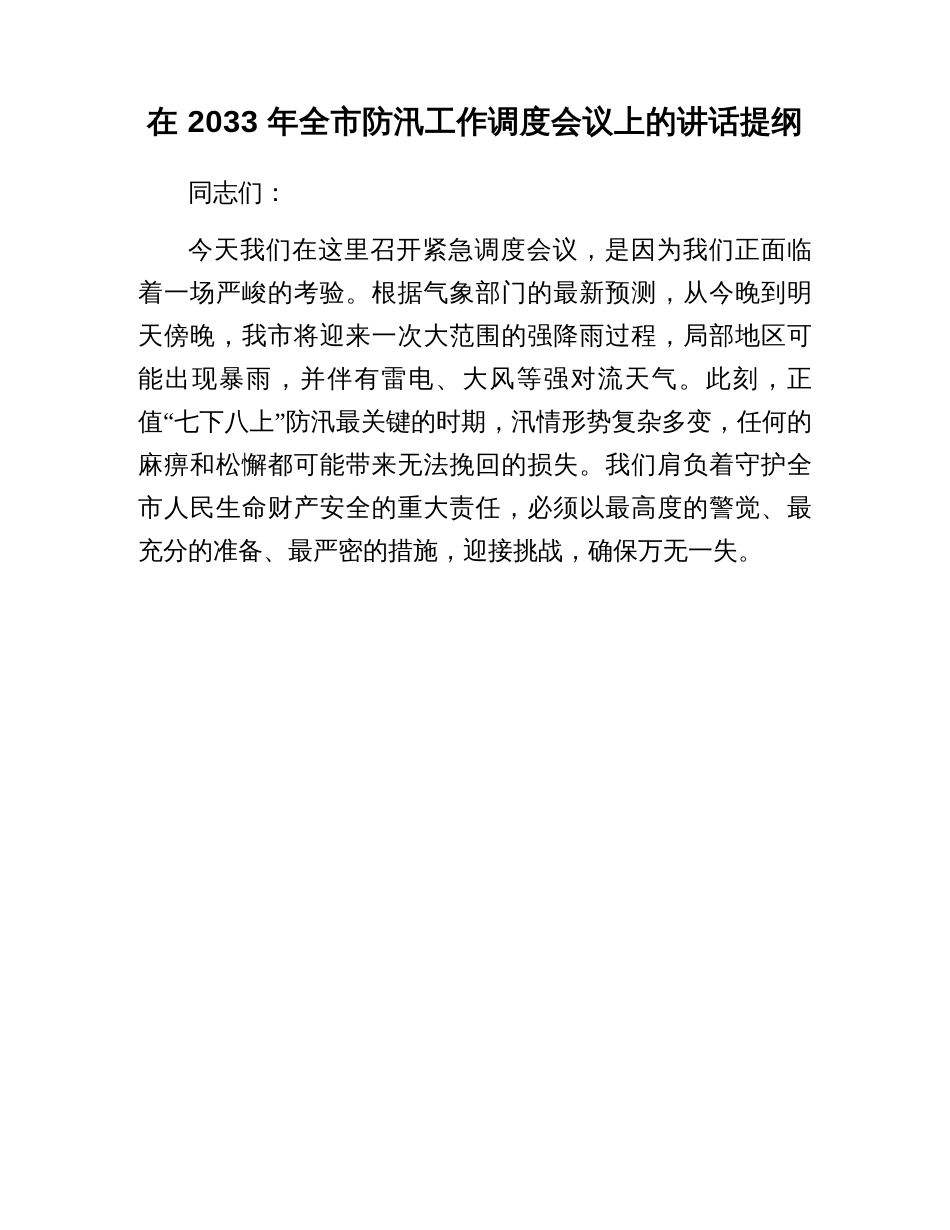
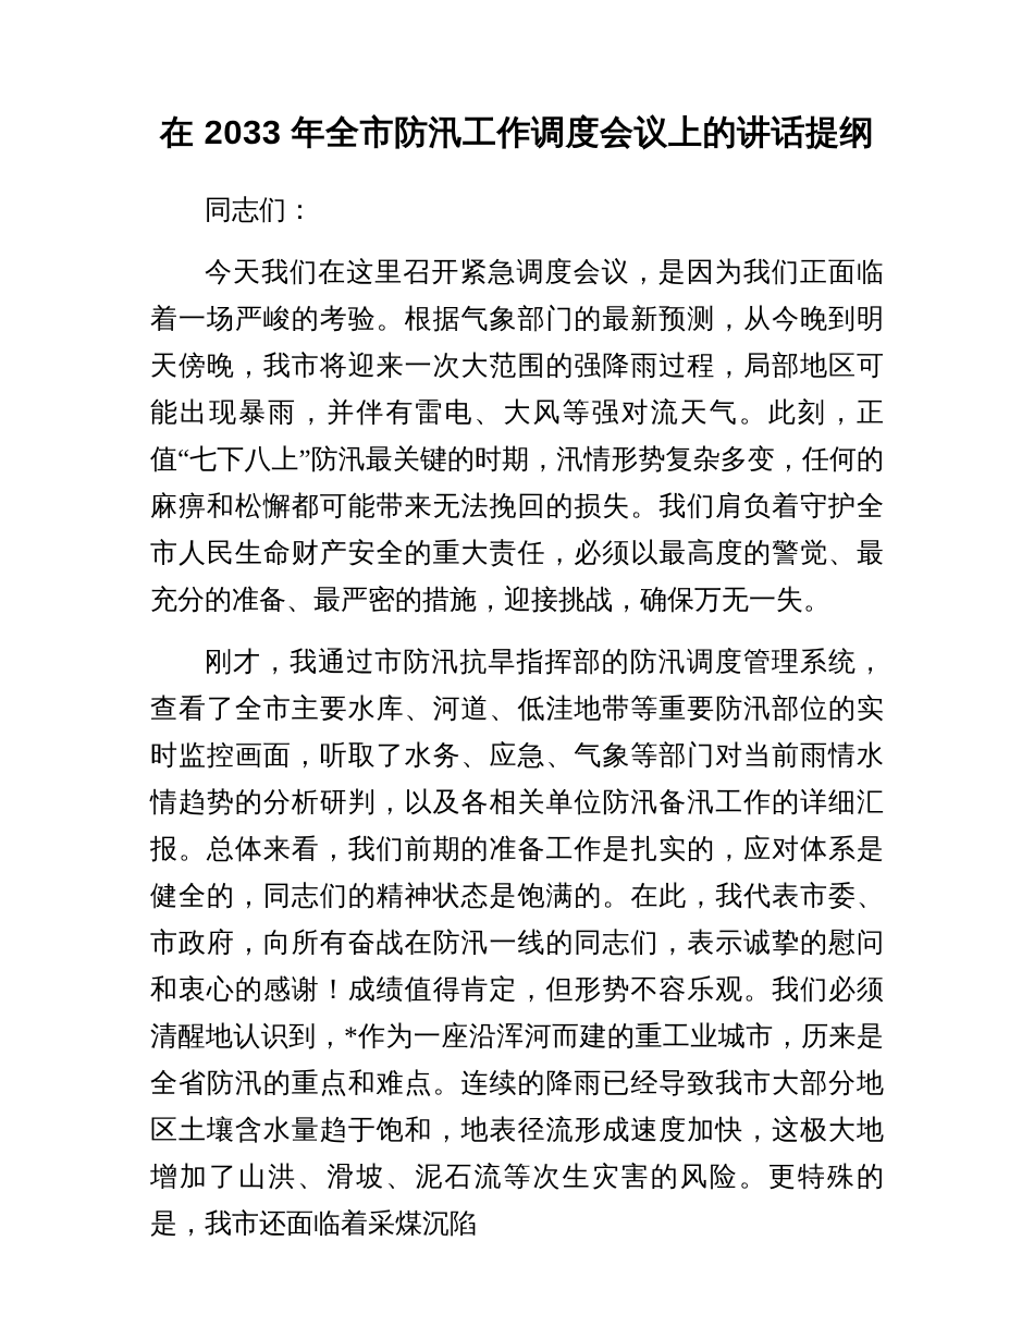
  在 2033 年全市防汛工作调度会议上的讲话提纲
  同志们：
  今天我们在这里召开紧急调度会议，是因为我们正面临着一场严峻的考验。根据气象部门的最新预测，从今晚到明天傍晚，我市将迎来一次大范围的强降雨过程，局部地区可能出现暴雨，并伴有雷电、大风等强对流天气。此刻，正值“七下八上”防汛最关键的时期，汛情形势复杂多变，任何的麻痹和松懈都可能带来无法挽回的损失。我们肩负着守护全市人民生命财产安全的重大责任，必须以最高度的警觉、最充分的准备、最严密的措施，迎接挑战，确保万无一失。
+ 刚才，我通过市防汛抗旱指挥部的防汛调度管理系统，查看了全市主要水库、河道、低洼地带等重要防汛部位的实时监控画面，听取了水务、应急、气象等部门对当前雨情水情趋势的分析研判，以及各相关单位防汛备汛工作的详细汇报。总体来看，我们前期的准备工作是扎实的，应对体系是健全的，同志们的精神状态是饱满的。在此，我代表市委、市政府，向所有奋战在防汛一线的同志们，表示诚挚的慰问和衷心的感谢！成绩值得肯定，但形势不容乐观。我们必须清醒地认识到，*作为一座沿浑河而建的重工业城市，历来是全省防汛的重点和难点。连续的降雨已经导致我市大部分地区土壤含水量趋于饱和，地表径流形成速度加快，这极大地增加了山洪、滑坡、泥石流等次生灾害的风险。更特殊的是，我市还面临着采煤沉陷
